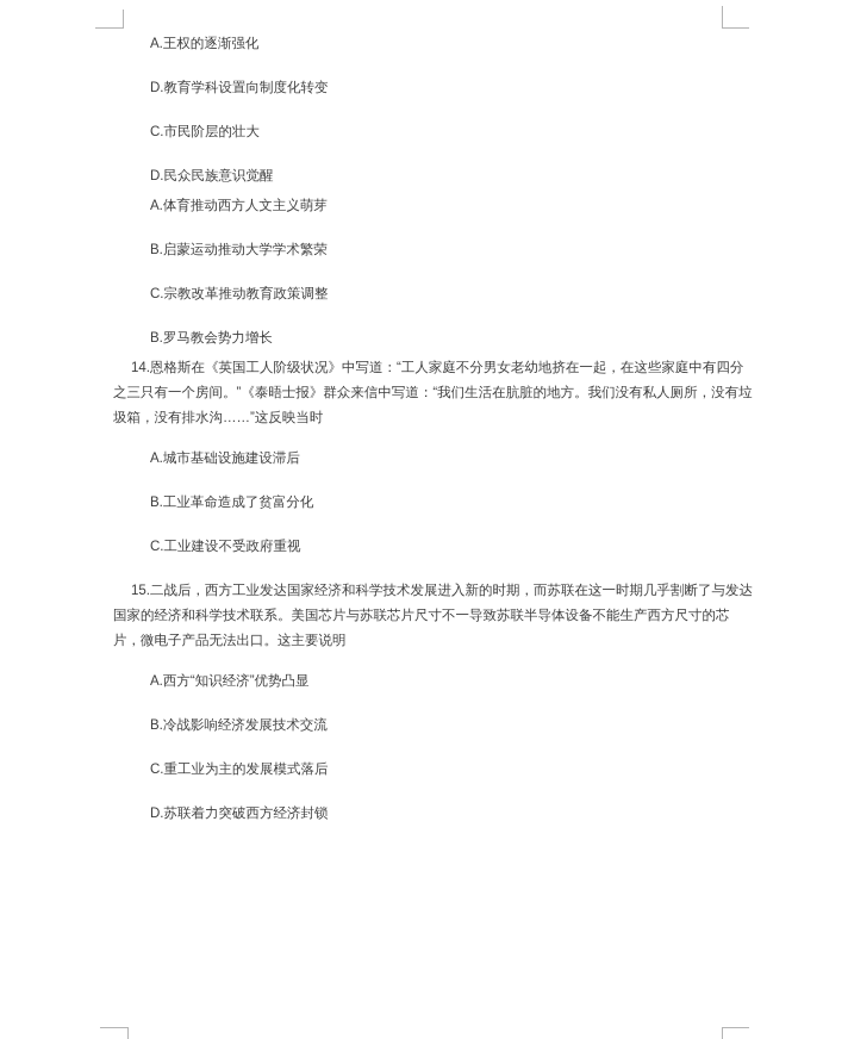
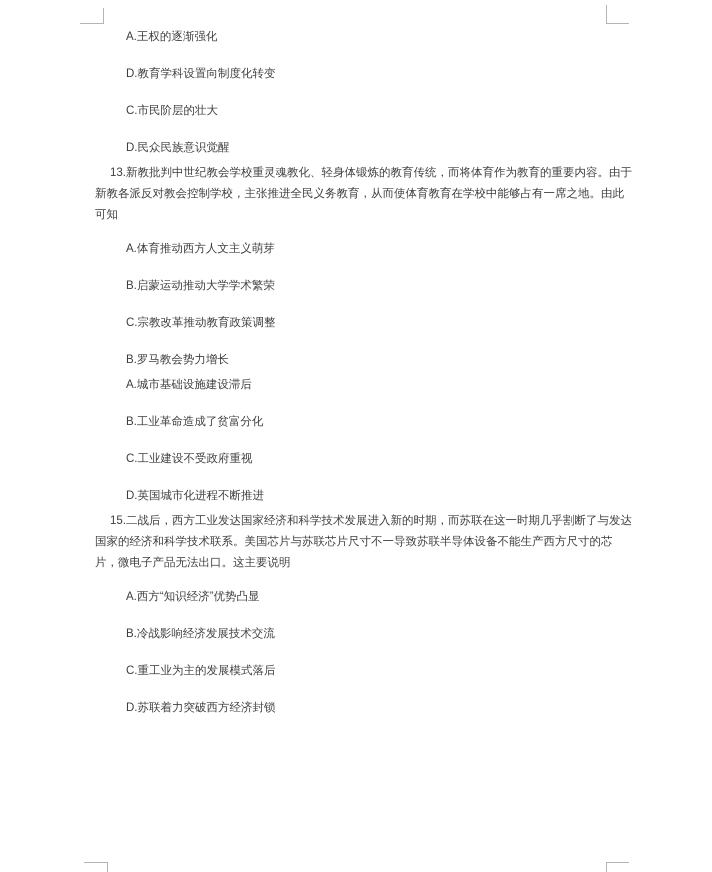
  A.王权的逐渐强化
  D.教育学科设置向制度化转变
  C.市民阶层的壮大
  D.民众民族意识觉醒
+ 13.新教批判中世纪教会学校重灵魂教化、轻身体锻炼的教育传统，而将体育作为教育的重要内容。由于新教各派反对教会控制学校，主张推进全民义务教育，从而使体育教育在学校中能够占有一席之地。由此可知
  A.体育推动西方人文主义萌芽
  B.启蒙运动推动大学学术繁荣
  C.宗教改革推动教育政策调整
  B.罗马教会势力增长
- 14.恩格斯在《英国工人阶级状况》中写道：“工人家庭不分男女老幼地挤在一起，在这些家庭中有四分之三只有一个房间。”《泰晤士报》群众来信中写道：“我们生活在肮脏的地方。我们没有私人厕所，没有垃圾箱，没有排水沟……”这反映当时
  A.城市基础设施建设滞后
  B.工业革命造成了贫富分化
  C.工业建设不受政府重视
+ D.英国城市化进程不断推进
  15.二战后，西方工业发达国家经济和科学技术发展进入新的时期，而苏联在这一时期几乎割断了与发达国家的经济和科学技术联系。美国芯片与苏联芯片尺寸不一导致苏联半导体设备不能生产西方尺寸的芯片，微电子产品无法出口。这主要说明
  A.西方“知识经济”优势凸显
  B.冷战影响经济发展技术交流
  C.重工业为主的发展模式落后
  D.苏联着力突破西方经济封锁
